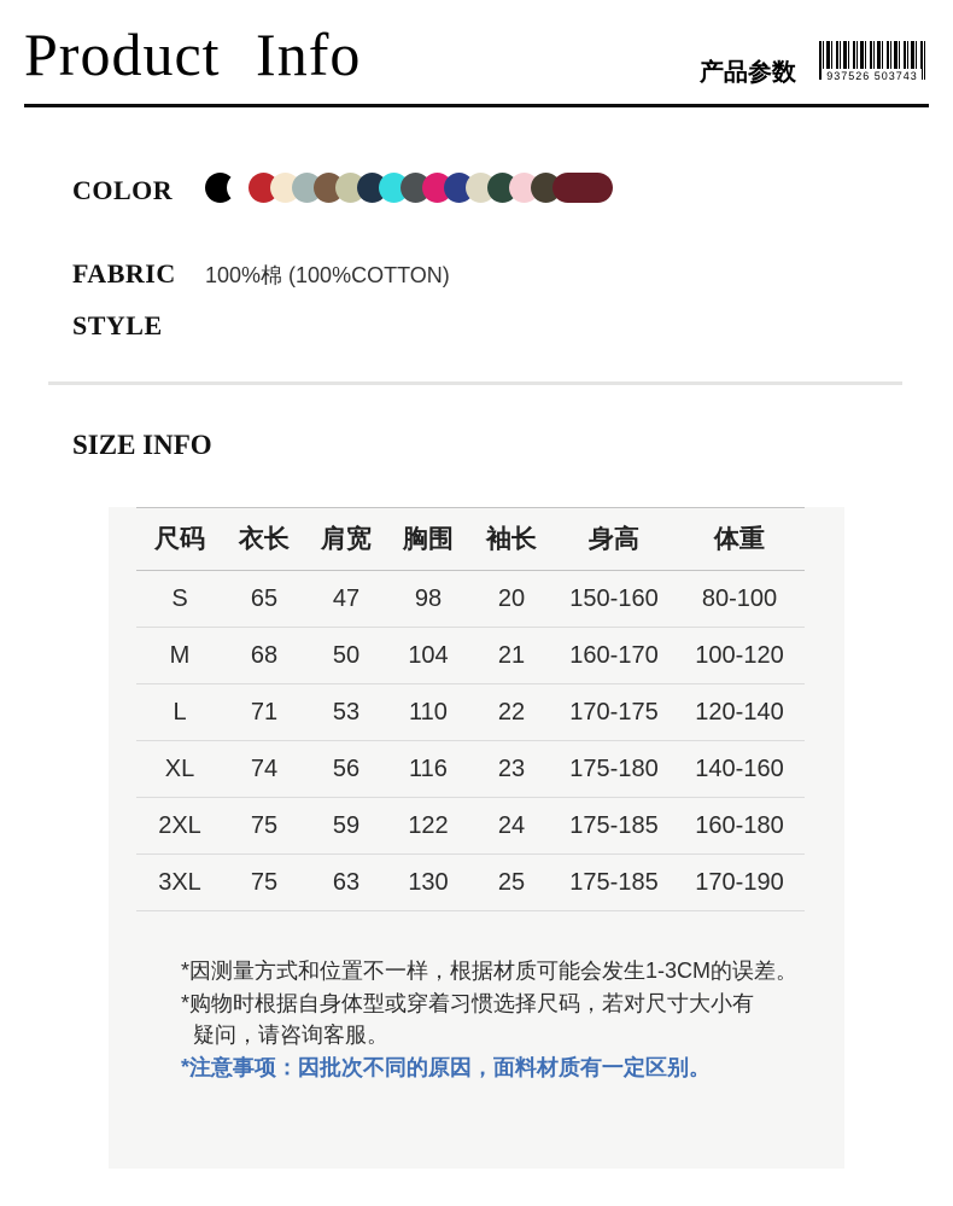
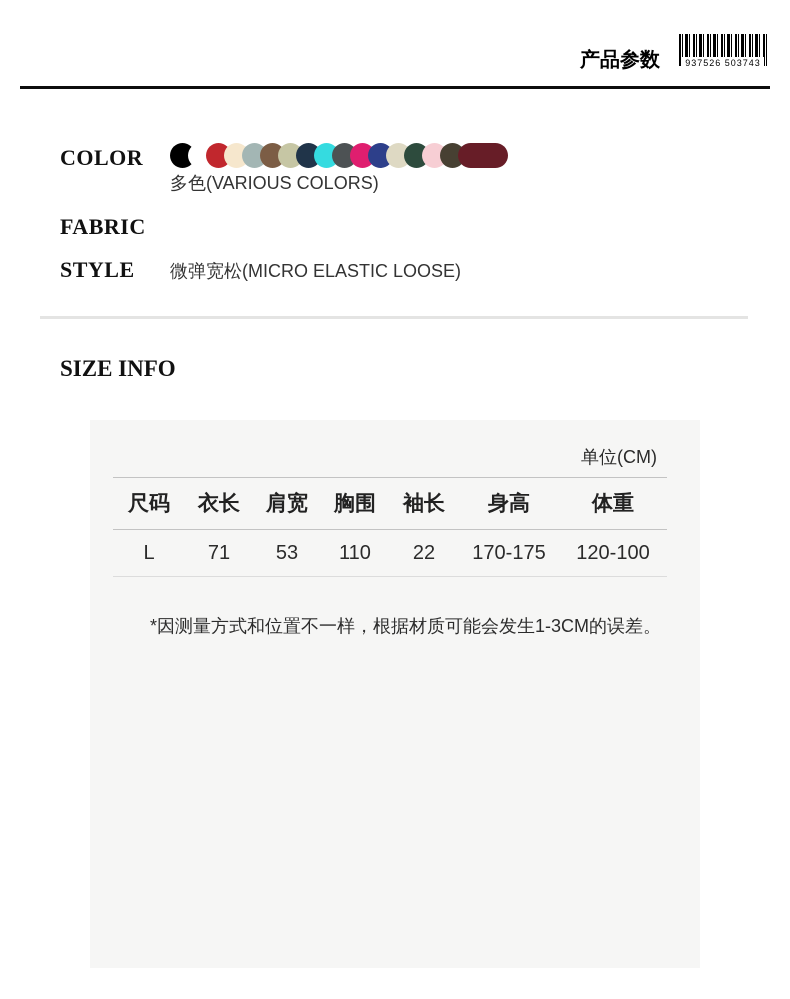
- Product Info
  产品参数
  937526 503743
  COLOR
+ 多色(VARIOUS COLORS)
  FABRIC
- 100%棉 (100%COTTON)
  STYLE
+ 微弹宽松(MICRO ELASTIC LOOSE)
  SIZE INFO
+ 单位(CM)
  尺码	衣长	肩宽	胸围	袖长	身高	体重
- S	65	47	98	20	150-160	80-100
- M	68	50	104	21	160-170	100-120
- L	71	53	110	22	170-175	120-140
+ L	71	53	110	22	170-175	120-100
- XL	74	56	116	23	175-180	140-160
- 2XL	75	59	122	24	175-185	160-180
- 3XL	75	63	130	25	175-185	170-190
  *因测量方式和位置不一样，根据材质可能会发生1-3CM的误差。
- *购物时根据自身体型或穿着习惯选择尺码，若对尺寸大小有
- 疑问，请咨询客服。
- *注意事项：因批次不同的原因，面料材质有一定区别。
